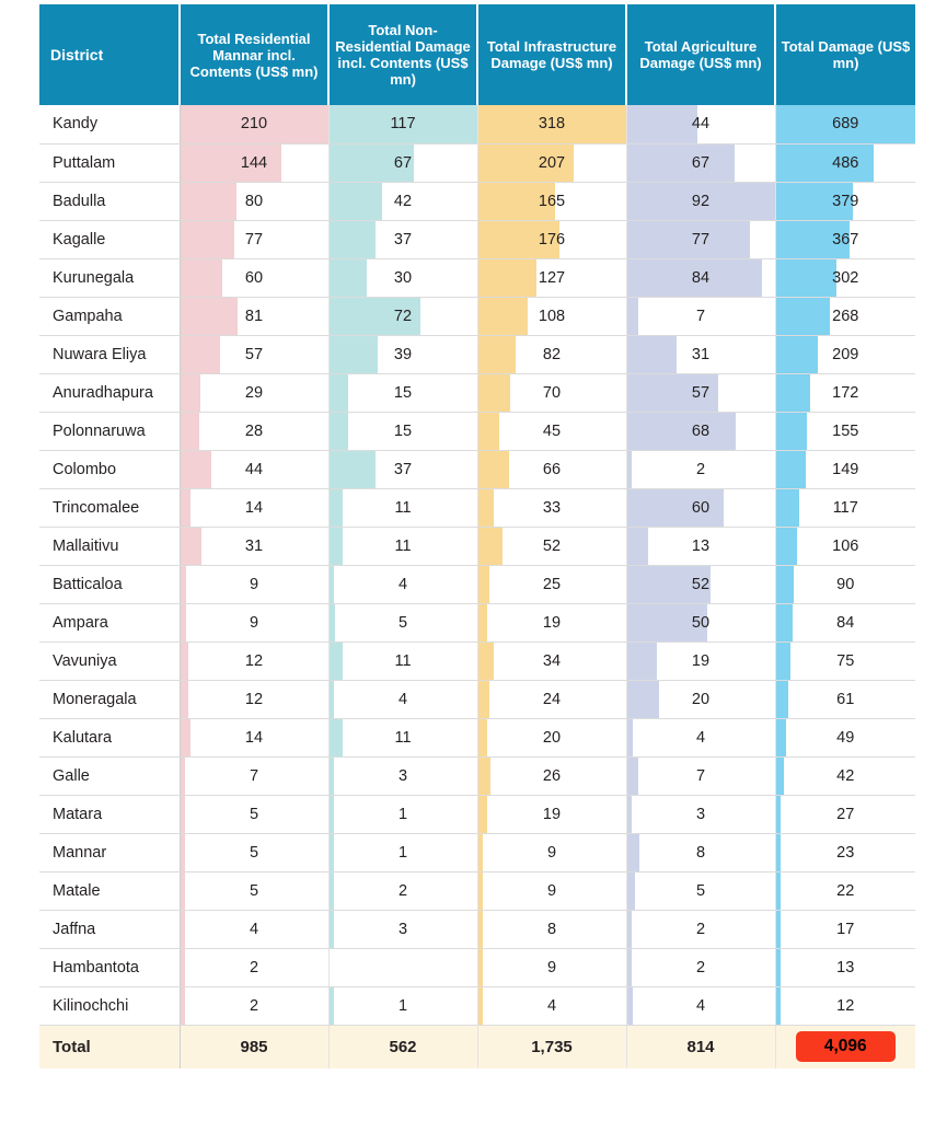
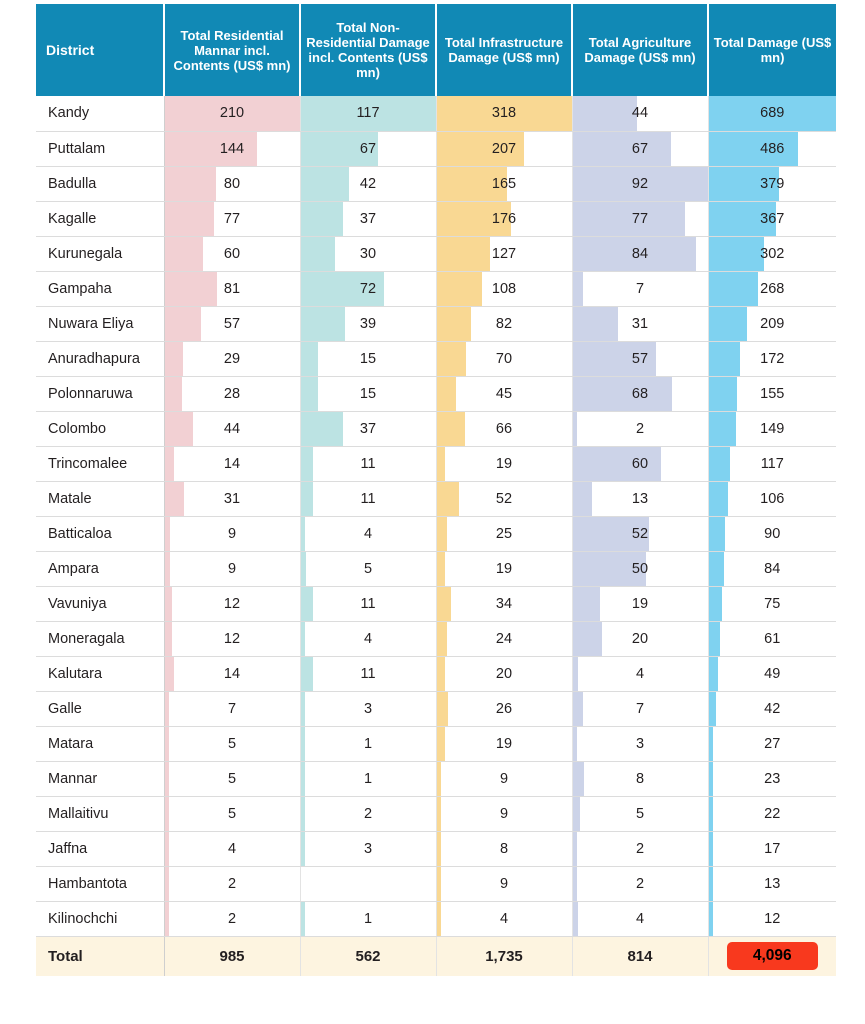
  District	Total Residential Mannar incl. Contents (US$ mn)	Total Non-Residential Damage incl. Contents (US$ mn)	Total Infrastructure Damage (US$ mn)	Total Agriculture Damage (US$ mn)	Total Damage (US$ mn)
  Kandy	210	117	318	44	689
  Puttalam	144	67	207	67	486
  Badulla	80	42	165	92	379
  Kagalle	77	37	176	77	367
  Kurunegala	60	30	127	84	302
  Gampaha	81	72	108	7	268
  Nuwara Eliya	57	39	82	31	209
  Anuradhapura	29	15	70	57	172
  Polonnaruwa	28	15	45	68	155
  Colombo	44	37	66	2	149
- Trincomalee	14	11	33	60	117
+ Trincomalee	14	11	19	60	117
- Mallaitivu	31	11	52	13	106
+ Matale	31	11	52	13	106
  Batticaloa	9	4	25	52	90
  Ampara	9	5	19	50	84
  Vavuniya	12	11	34	19	75
  Moneragala	12	4	24	20	61
  Kalutara	14	11	20	4	49
  Galle	7	3	26	7	42
  Matara	5	1	19	3	27
  Mannar	5	1	9	8	23
- Matale	5	2	9	5	22
+ Mallaitivu	5	2	9	5	22
  Jaffna	4	3	8	2	17
  Hambantota	2		9	2	13
  Kilinochchi	2	1	4	4	12
  Total	985	562	1,735	814	4,096
